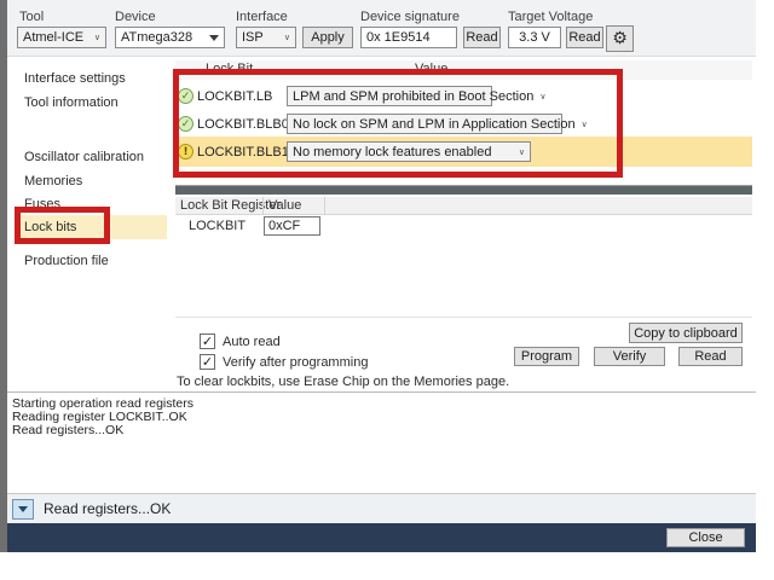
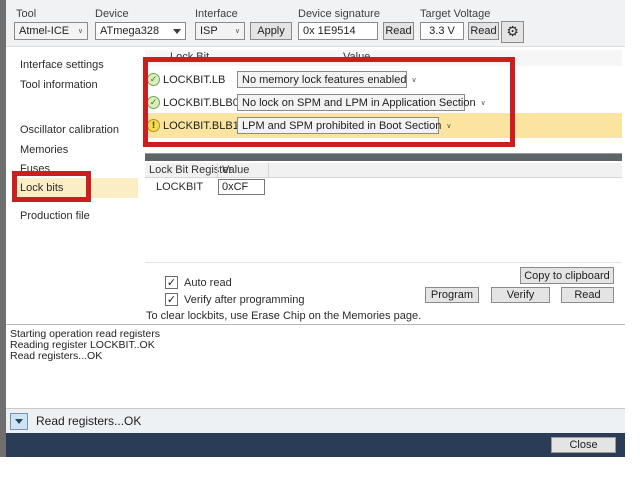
  Tool
  Atmel-ICE
  ∨
  Device
  ATmega328
  Interface
  ISP
  ∨
  Apply
  Device signature
  0x 1E9514
  Read
  Target Voltage
  3.3 V
  Read
  ⚙
  Interface settings
  Tool information
  Oscillator calibration
  Memories
  Fuses
  Lock bits
  Production file
  Lock Bit
  Value
  ✓
  LOCKBIT.LB
- LPM and SPM prohibited in Boot Section
+ No memory lock features enabled
  ∨
  ✓
  LOCKBIT.BLB0
  No lock on SPM and LPM in Application Section
  ∨
  !
  LOCKBIT.BLB1
- No memory lock features enabled
+ LPM and SPM prohibited in Boot Section
  ∨
  Lock Bit Regiter
  Value
  LOCKBIT
  0xCF
  Copy to clipboard
  ✓
  Auto read
  Program
  Verify
  Read
  ✓
  Verify after programming
  To clear lockbits, use Erase Chip on the Memories page.
  Starting operation read registers
  Reading register LOCKBIT..OK
  Read registers...OK
  Read registers...OK
  Close
